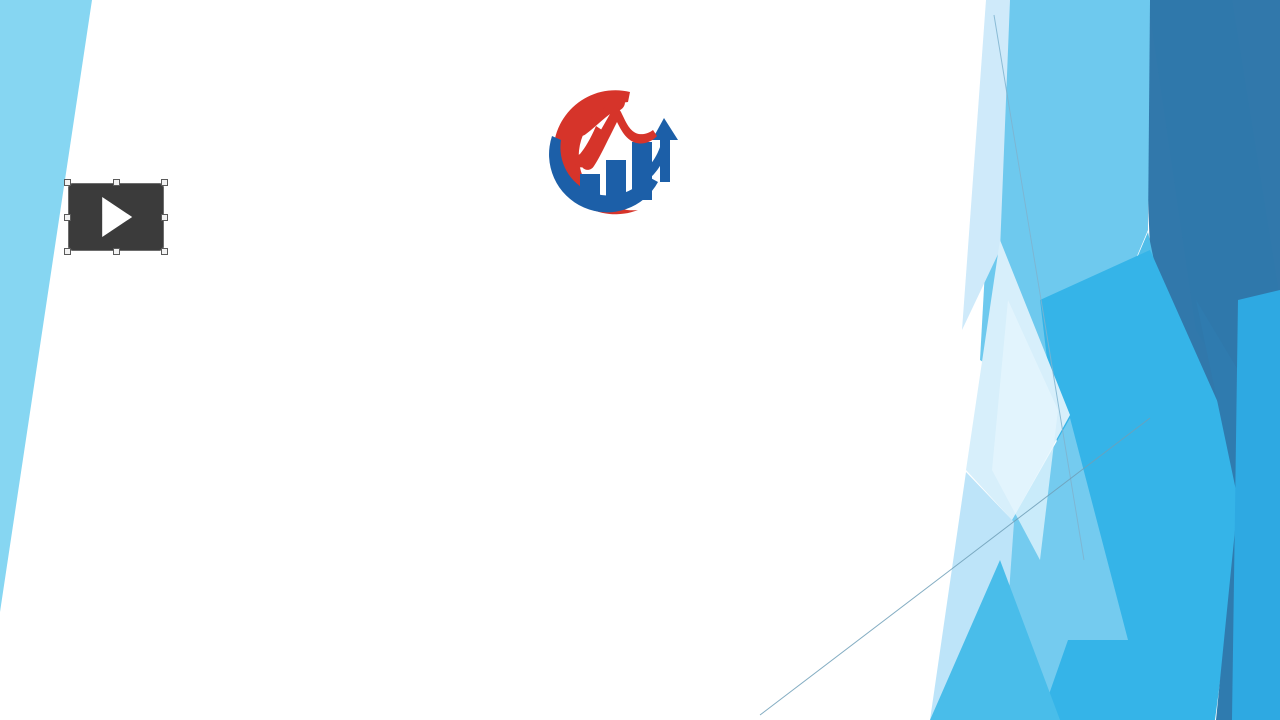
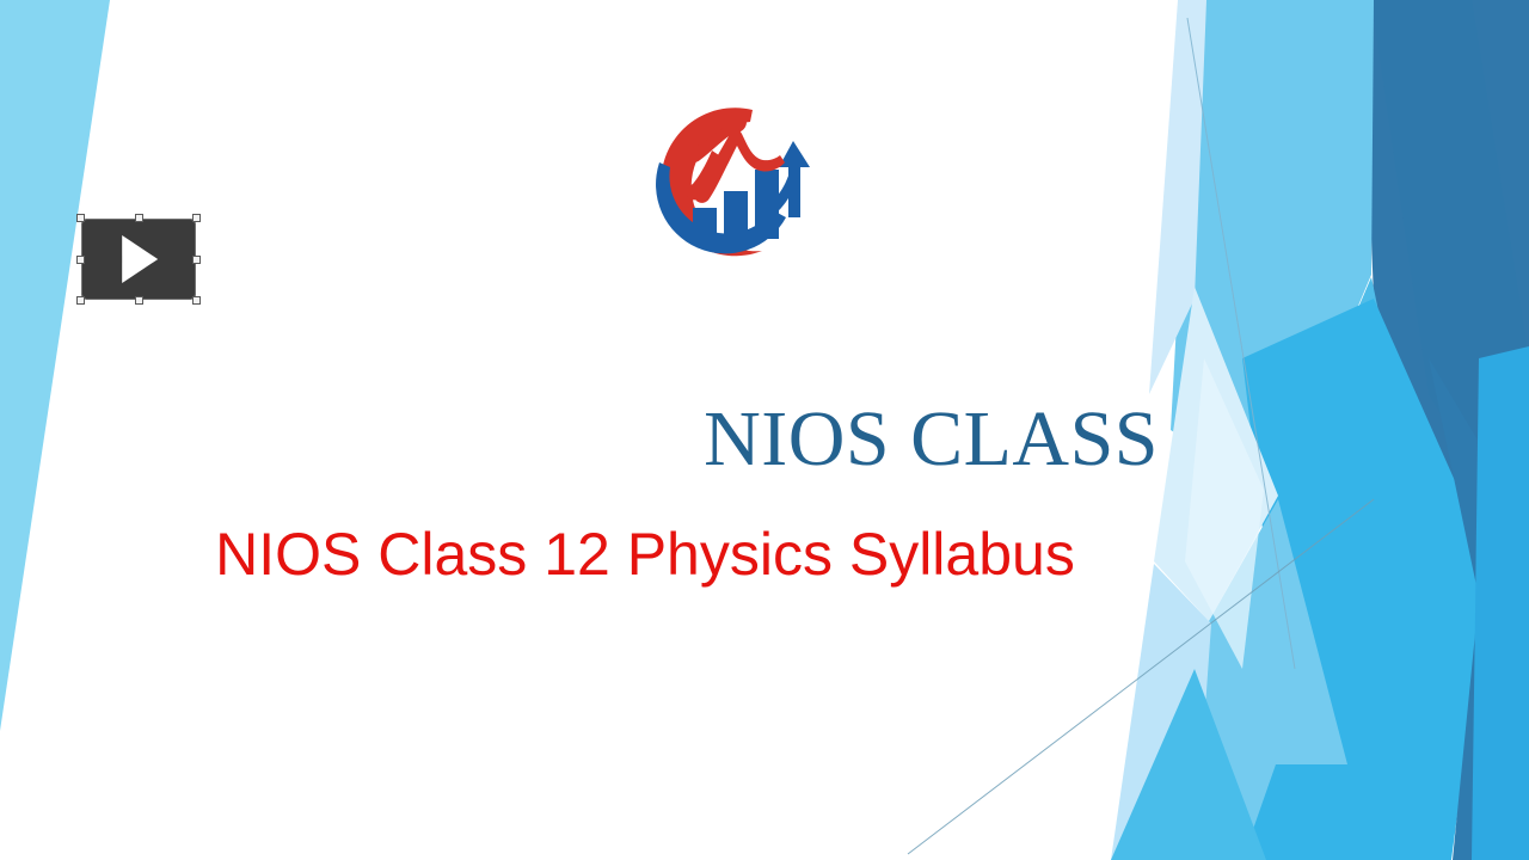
+ NIOS CLASS
+ NIOS Class 12 Physics Syllabus
